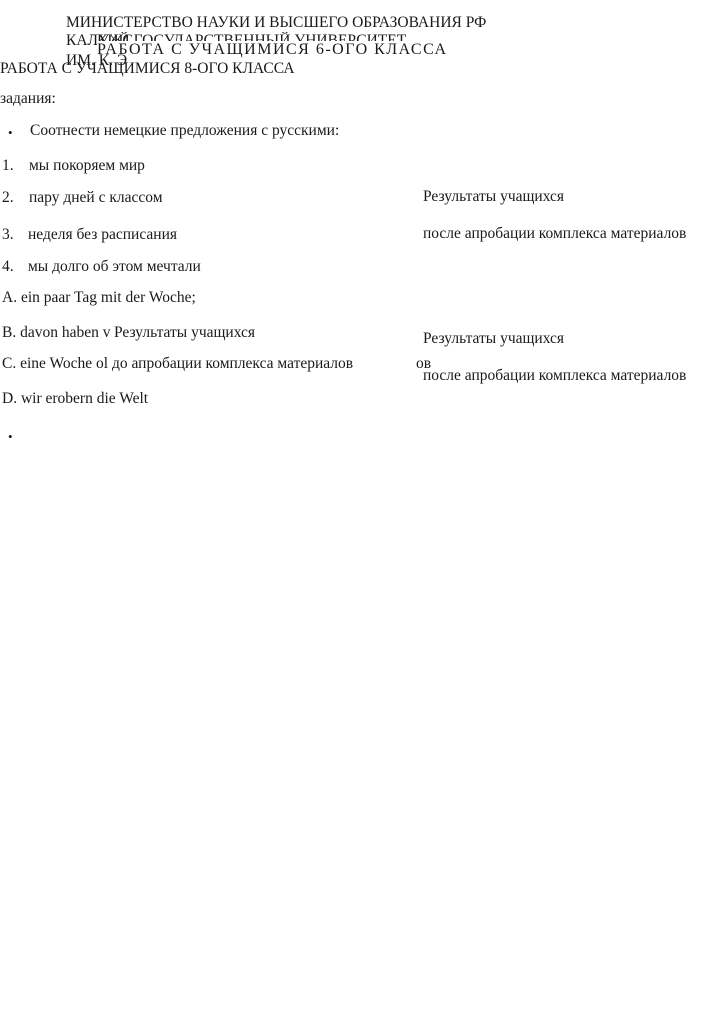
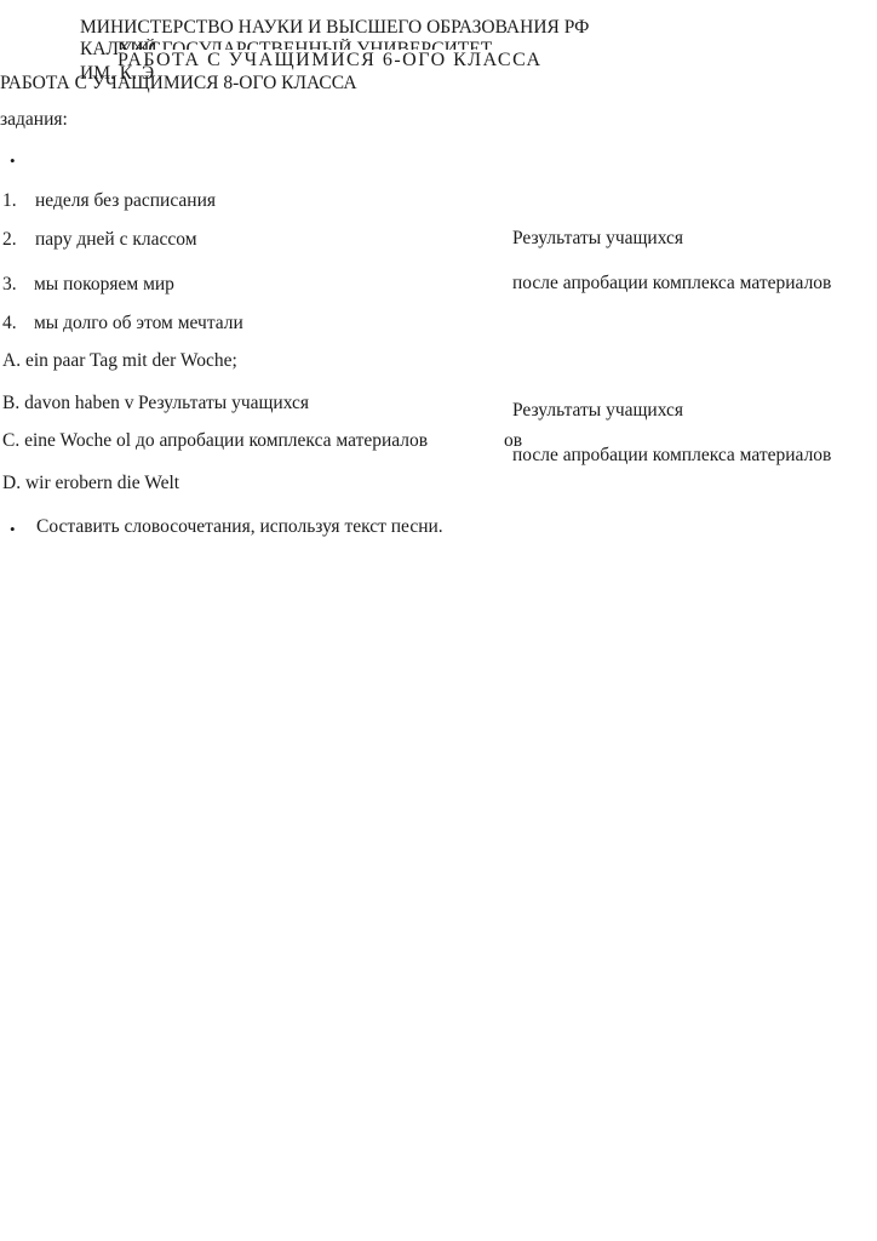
  МИНИСТЕРСТВО НАУКИ И ВЫСШЕГО ОБРАЗОВАНИЯ РФ
  РАБОТА С УЧАЩИМИСЯ 6-ОГО КЛАССА
  ИМ. К. Э
  РАБОТА С УЧАЩИМИСЯ 8-ОГО КЛАССА
  задания:
  •
- Соотнести немецкие предложения с русскими:
  1.
- мы покоряем мир
+ неделя без расписания
  2.
  пару дней с классом
  3.
- неделя без расписания
+ мы покоряем мир
  4.
  мы долго об этом мечтали
  A. ein paar Tag mit der Woche;
  B. davon haben v
  Результаты учащихся
  C. eine Woche ol
  до апробации комплекса материалов
  ов
  D. wir erobern die Welt
  •
+ Составить словосочетания, используя текст песни.
  Результаты учащихся
  после апробации комплекса материалов
  Результаты учащихся
  после апробации комплекса материалов
